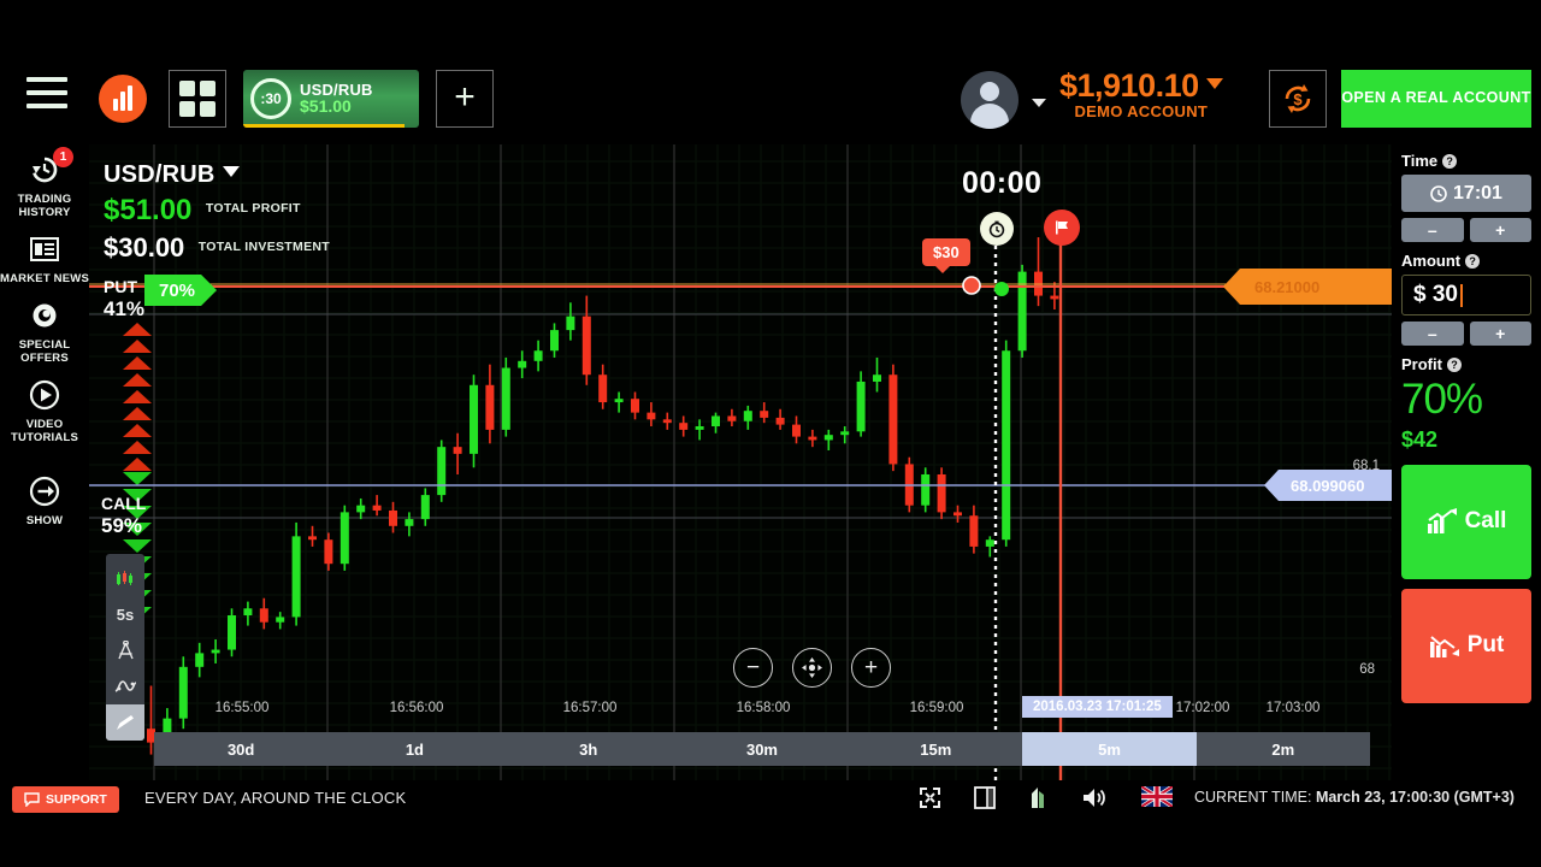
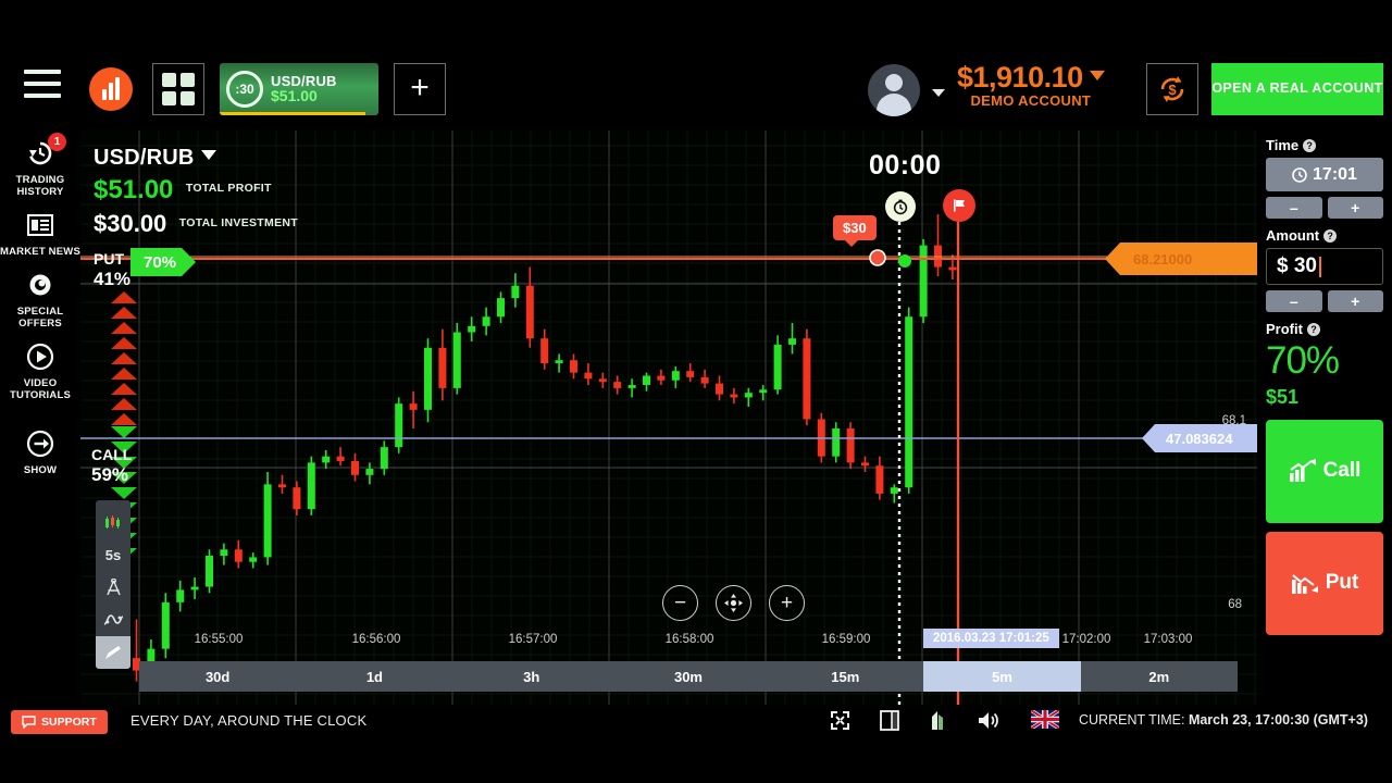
  :30
  USD/RUB
  $51.00
  +
  $1,910.10
  DEMO ACCOUNT
  $
  OPEN A REAL ACCOUNT
  1
  TRADING HISTORY
  MARKET NEWS
  SPECIAL OFFERS
  VIDEO TUTORIALS
  SHOW
  USD/RUB
  $51.00 TOTAL PROFIT
  $30.00 TOTAL INVESTMENT
  PUT
  41%
  CALL
  59%
  70%
  00:00
  $30
  68.21000
- 68.099060
+ 47.083624
  68.1
  68
  2016.03.23 17:01:25
  −
  +
  5s
  16:55:00
  16:56:00
  16:57:00
  16:58:00
  16:59:00
  17:02:00
  17:03:00
  30d
  1d
  3h
  30m
  15m
  5m
  2m
  Time ?
  17:01
  –
  +
  Amount ?
  $ 30
  –
  +
  Profit ?
  70%
- $42
+ $51
  Call
  Put
  SUPPORT
  EVERY DAY, AROUND THE CLOCK
  CURRENT TIME: March 23, 17:00:30 (GMT+3)
